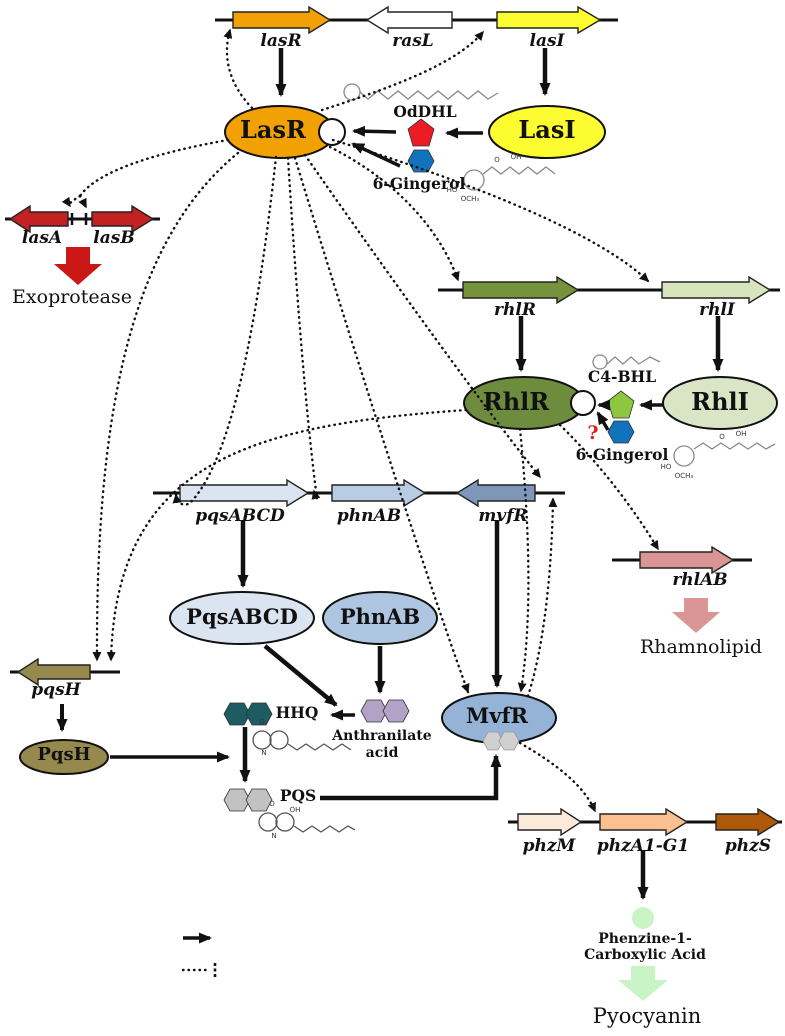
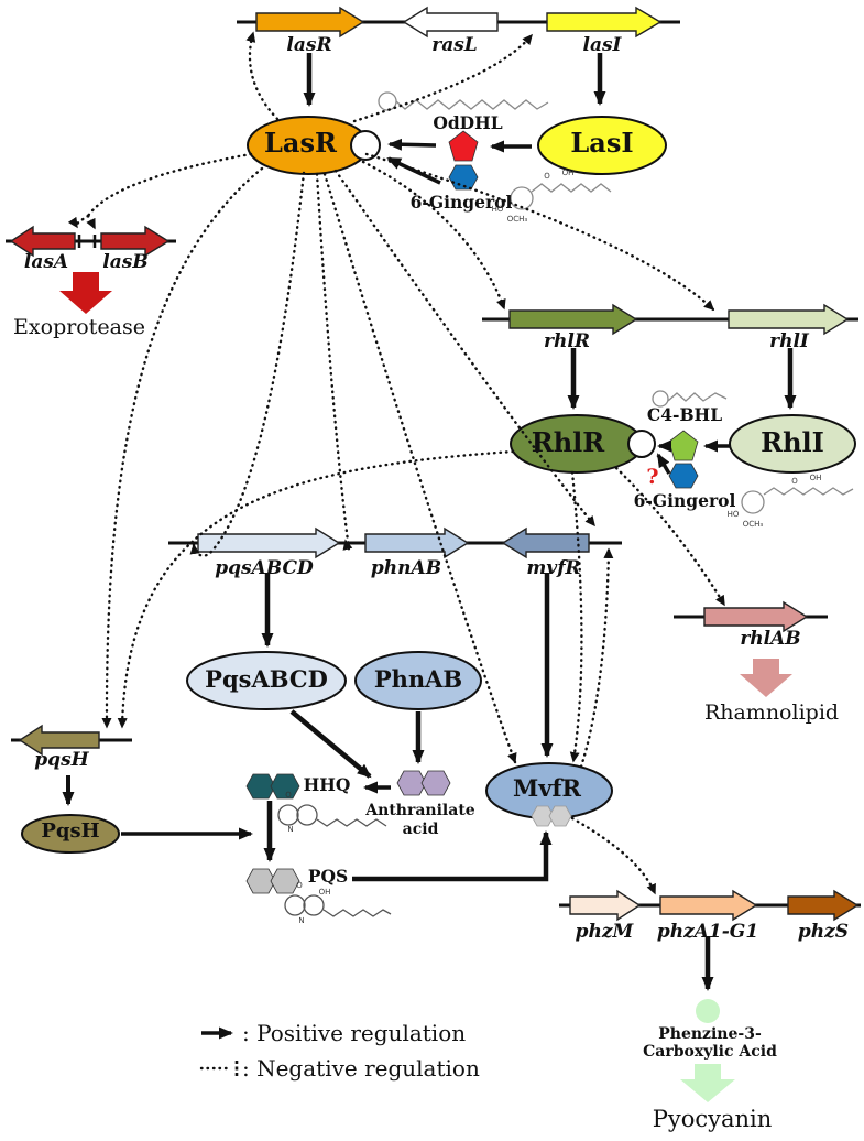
  lasR
  rasL
  lasI
  LasR
  LasI
  OdDHL
  6-Gingerol
  lasA
  lasB
  Exoprotease
  rhlR
  rhlI
  RhlR
  RhlI
  C4-BHL
  ?
  6-Gingerol
  pqsABCD
  phnAB
  mvfR
  PqsABCD
  PhnAB
  pqsH
  PqsH
  HHQ
  Anthranilate
  acid
  PQS
  MvfR
  rhlAB
  Rhamnolipid
  phzM
  phzA1-G1
  phzS
- Phenzine-1-
+ Phenzine-3-
  Carboxylic Acid
  Pyocyanin
+ : Positive regulation
+ : Negative regulation
  HO
  OCH₃
  O
  OH
  HO
  OCH₃
  O
  OH
  O
  N
  O
  OH
  N
